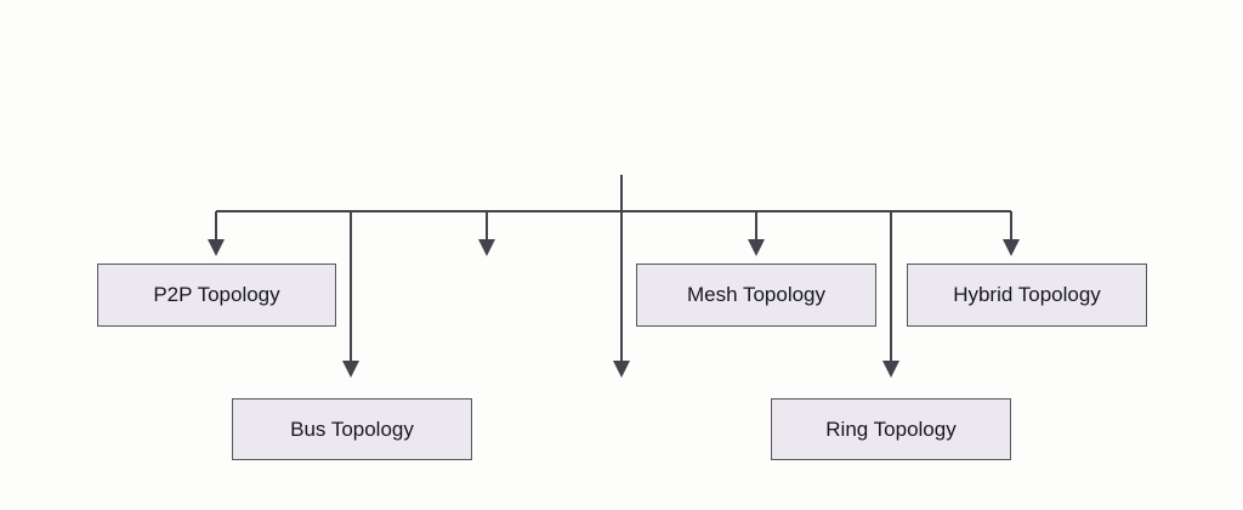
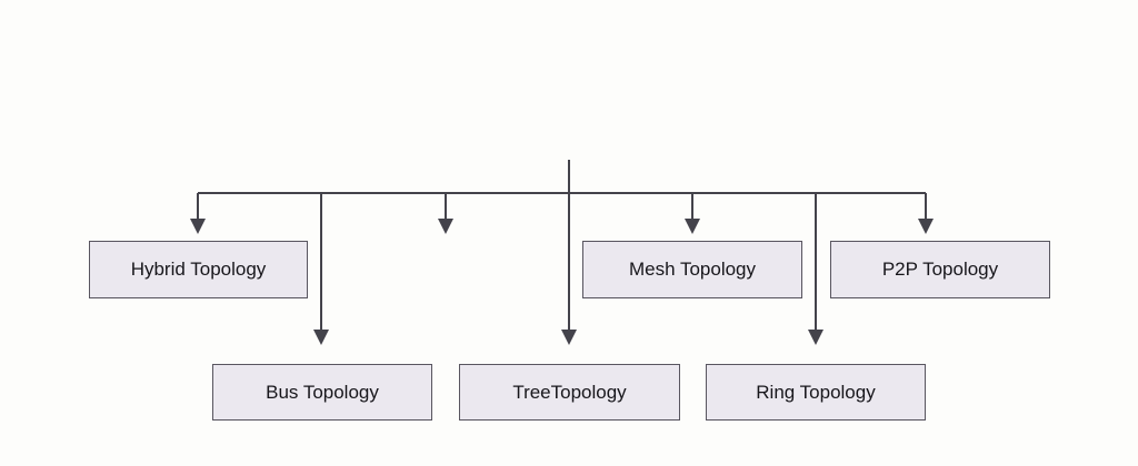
- P2P Topology
+ Hybrid Topology
  Mesh Topology
- Hybrid Topology
+ P2P Topology
  Bus Topology
+ TreeTopology
  Ring Topology
